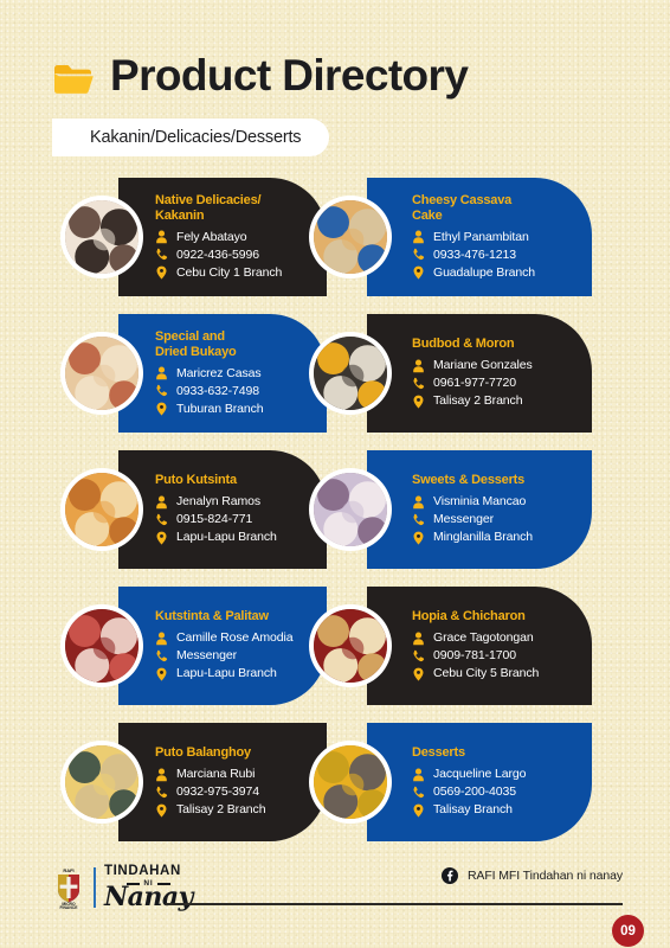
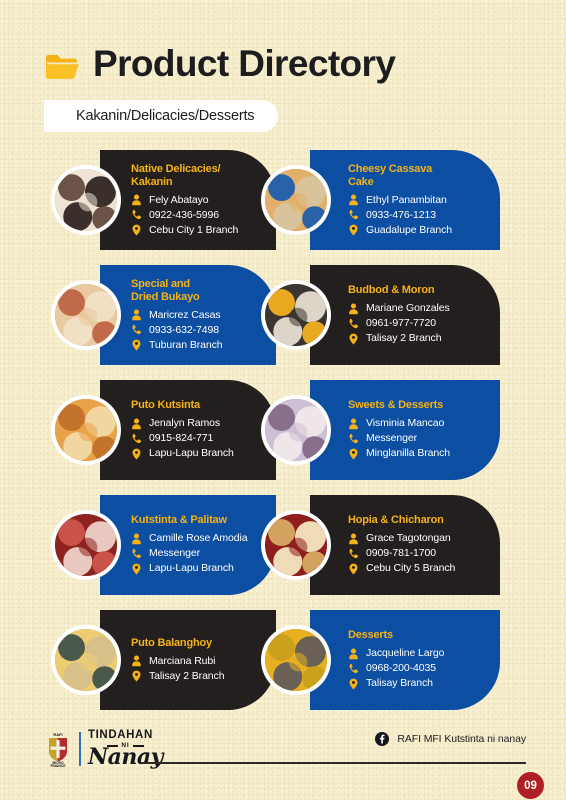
  Product Directory
  Kakanin/Delicacies/Desserts
  Native Delicacies/
  Kakanin
  Fely Abatayo
  0922-436-5996
  Cebu City 1 Branch
  Cheesy Cassava
  Cake
  Ethyl Panambitan
  0933-476-1213
  Guadalupe Branch
  Special and
  Dried Bukayo
  Maricrez Casas
  0933-632-7498
  Tuburan Branch
  Budbod & Moron
  Mariane Gonzales
  0961-977-7720
  Talisay 2 Branch
  Puto Kutsinta
  Jenalyn Ramos
  0915-824-771
  Lapu-Lapu Branch
  Sweets & Desserts
  Visminia Mancao
  Messenger
  Minglanilla Branch
  Kutstinta & Palitaw
  Camille Rose Amodia
  Messenger
  Lapu-Lapu Branch
  Hopia & Chicharon
  Grace Tagotongan
  0909-781-1700
  Cebu City 5 Branch
  Puto Balanghoy
  Marciana Rubi
- 0932-975-3974
  Talisay 2 Branch
  Desserts
  Jacqueline Largo
- 0569-200-4035
+ 0968-200-4035
  Talisay Branch
  TINDAHAN
  Nanay
- RAFI MFI Tindahan ni nanay
+ RAFI MFI Kutstinta ni nanay
  09
